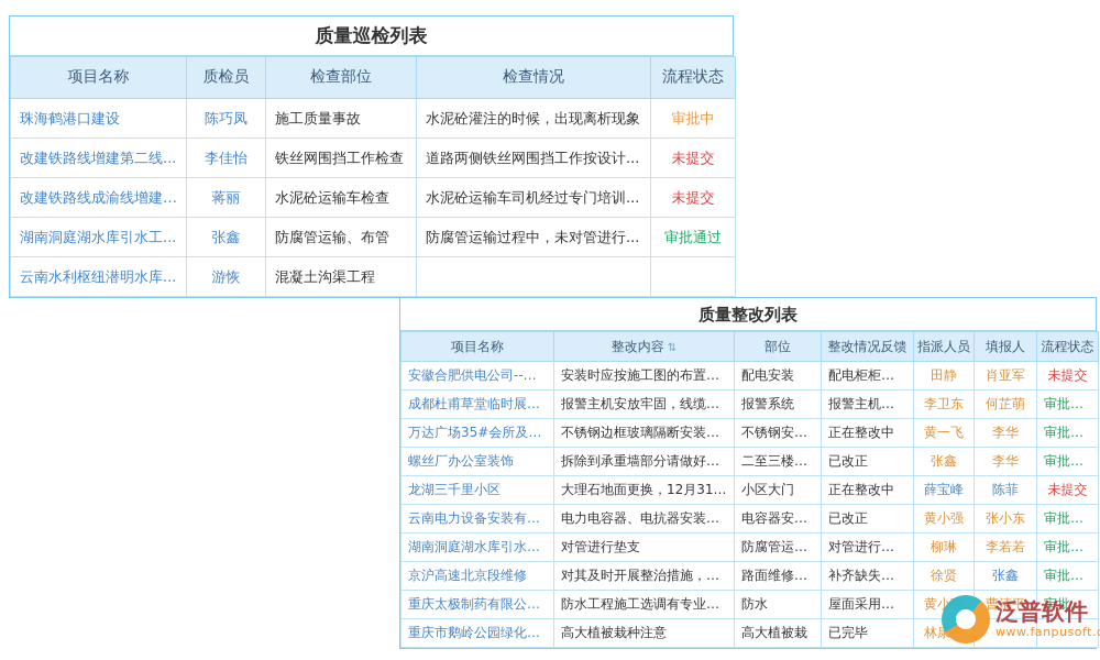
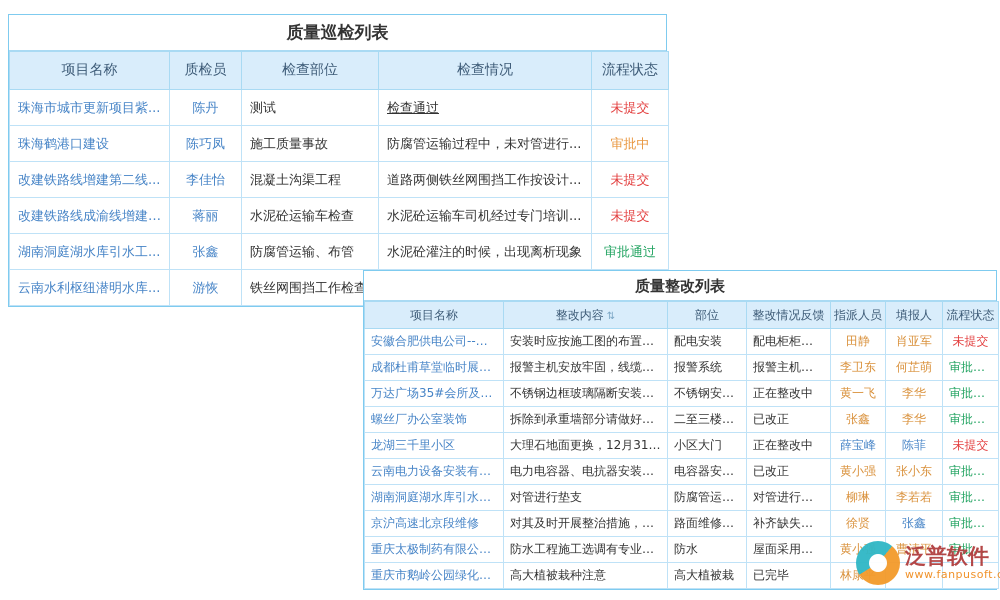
  质量巡检列表
  项目名称	质检员	检查部位	检查情况	流程状态
+ 珠海市城市更新项目紫...	陈丹	测试	检查通过	未提交
- 珠海鹤港口建设	陈巧凤	施工质量事故	水泥砼灌注的时候，出现离析现象	审批中
+ 珠海鹤港口建设	陈巧凤	施工质量事故	防腐管运输过程中，未对管进行...	审批中
- 改建铁路线增建第二线...	李佳怡	铁丝网围挡工作检查	道路两侧铁丝网围挡工作按设计...	未提交
+ 改建铁路线增建第二线...	李佳怡	混凝土沟渠工程	道路两侧铁丝网围挡工作按设计...	未提交
  改建铁路线成渝线增建第..	蒋丽	水泥砼运输车检查	水泥砼运输车司机经过专门培训...	未提交
- 湖南洞庭湖水库引水工...	张鑫	防腐管运输、布管	防腐管运输过程中，未对管进行...	审批通过
+ 湖南洞庭湖水库引水工...	张鑫	防腐管运输、布管	水泥砼灌注的时候，出现离析现象	审批通过
- 云南水利枢纽潜明水库...	游恢	混凝土沟渠工程
+ 云南水利枢纽潜明水库...	游恢	铁丝网围挡工作检查
  质量整改列表
  项目名称	整改内容 ⇅	部位	整改情况反馈	指派人员	填报人	流程状态
  安徽合肥供电公司--配电	安装时应按施工图的布置，将	配电安装	配电柜柜体与.	田静	肖亚军	未提交
  成都杜甫草堂临时展厅独	报警主机安放牢固，线缆连接	报警系统	报警主机安放.	李卫东	何芷萌	审批通过
  万达广场35#会所及咖啡	不锈钢边框玻璃隔断安装不平	不锈钢安装...	正在整改中	黄一飞	李华	审批通过
  螺丝厂办公室装饰	拆除到承重墙部分请做好加固	二至三楼混...	已改正	张鑫	李华	审批通过
  龙湖三千里小区	大理石地面更换，12月31日之	小区大门	正在整改中	薛宝峰	陈菲	未提交
  云南电力设备安装有限公	电力电容器、电抗器安装方案	电容器安装...	已改正	黄小强	张小东	审批通过
  湖南洞庭湖水库引水工程	对管进行垫支	防腐管运输...	对管进行垫支	柳琳	李若若	审批通过
  京沪高速北京段维修	对其及时开展整治措施，桥头	路面维修检...	补齐缺失标志.	徐贤	张鑫	审批通过
  重庆太极制药有限公司亳	防水工程施工选调有专业资质	防水	屋面采用聚氨.	黄小	曹清平	审批通过
  重庆市鹅岭公园绿化观景	高大植被栽种注意	高大植被栽	已完毕	林康
  泛普软件
  www.fanpusoft.
